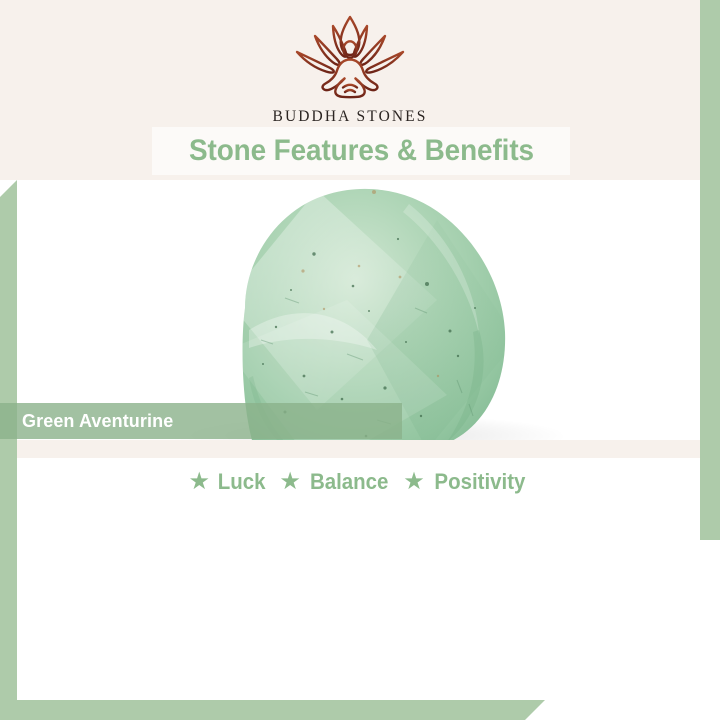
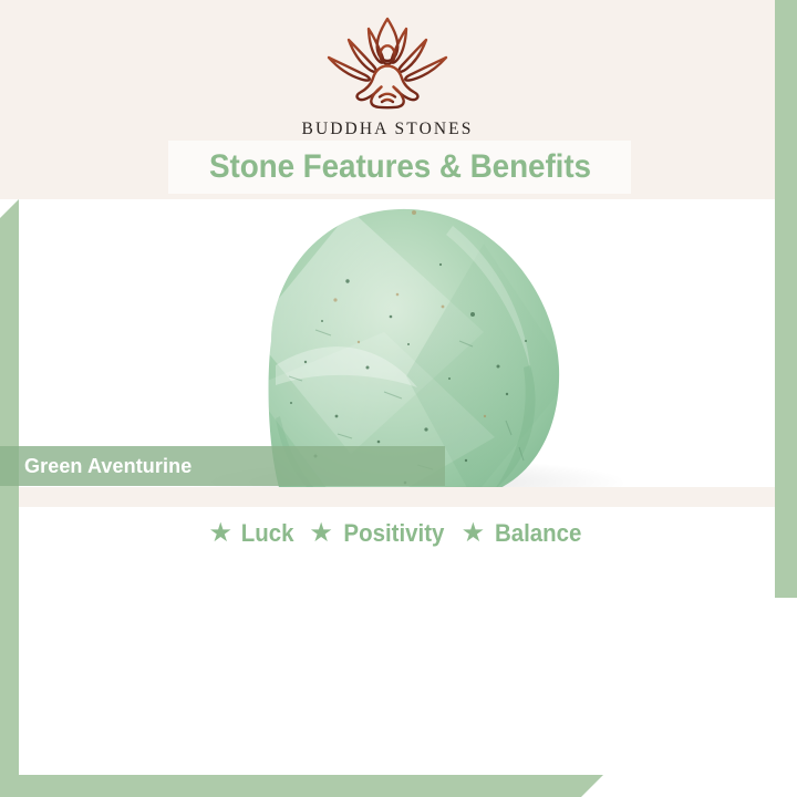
  BUDDHA STONES
  Stone Features & Benefits
  Green Aventurine
  ★
  Luck
  ★
- Balance
+ Positivity
  ★
- Positivity
+ Balance
